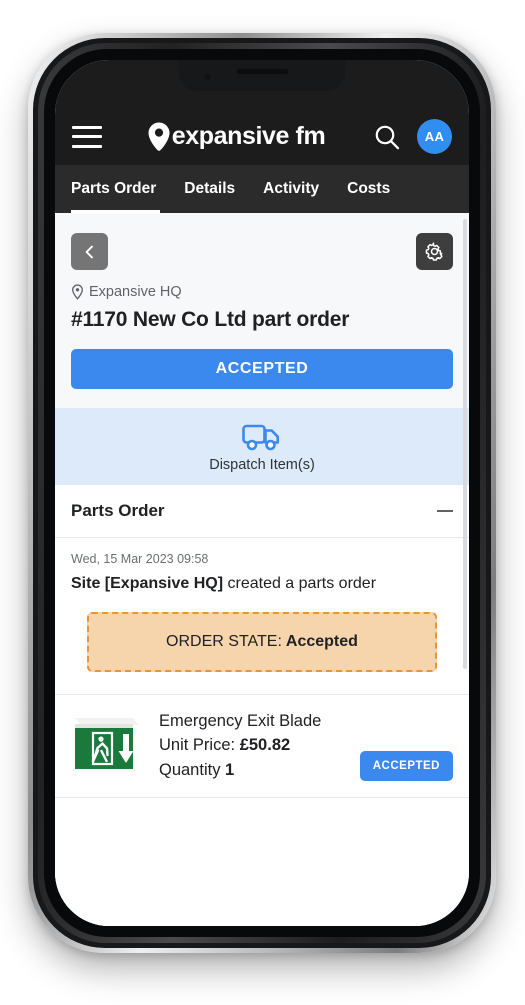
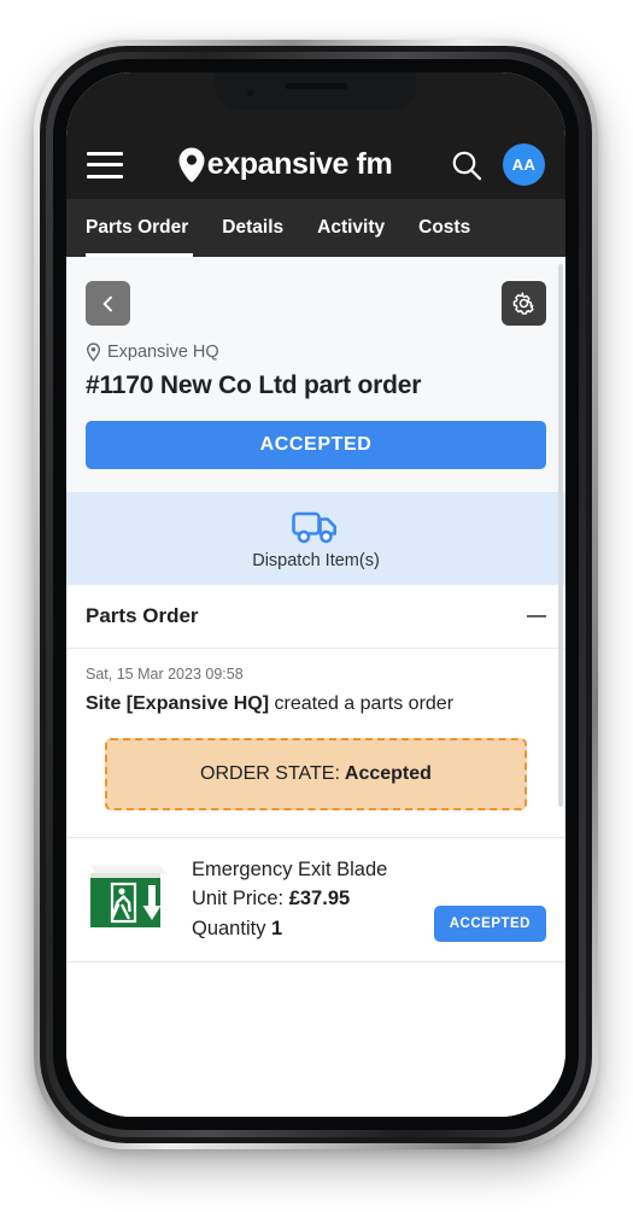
  expansive fm
  AA
  Parts Order
  Details
  Activity
  Costs
  Expansive HQ
  #1170 New Co Ltd part order
  ACCEPTED
  Dispatch Item(s)
  Parts Order
- Wed, 15 Mar 2023 09:58
+ Sat, 15 Mar 2023 09:58
  Site [Expansive HQ] created a parts order
  ORDER STATE:
  Accepted
  Emergency Exit Blade
- Unit Price: £50.82
+ Unit Price: £37.95
  Quantity 1
  ACCEPTED
